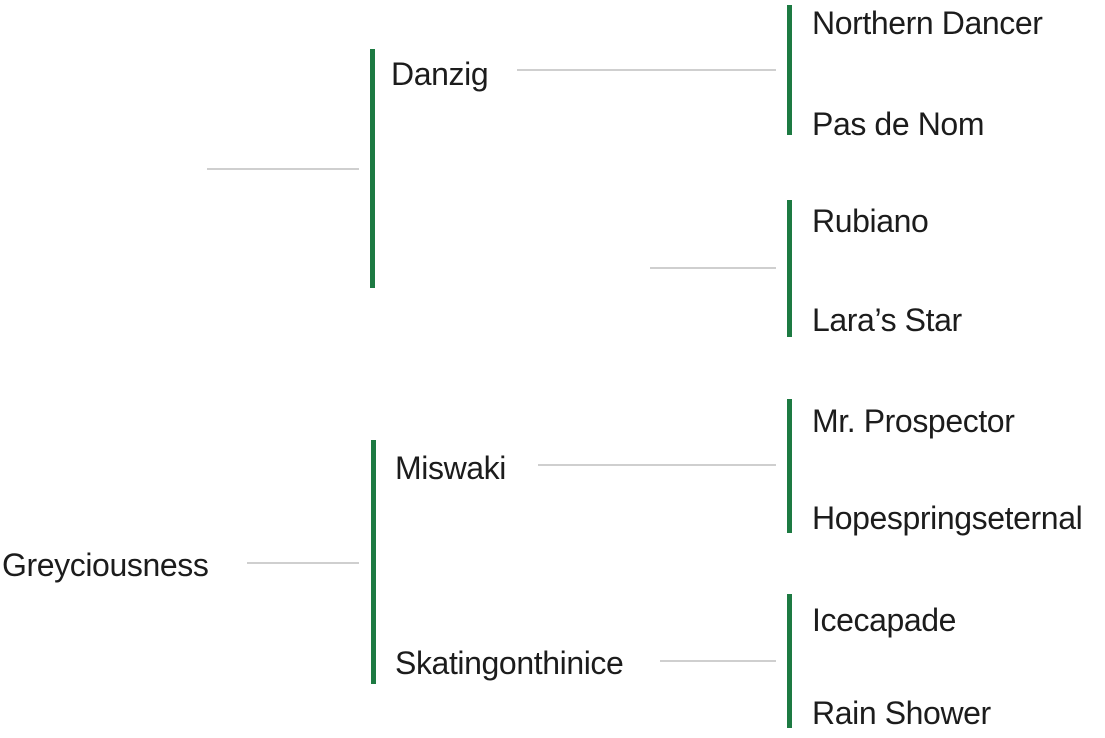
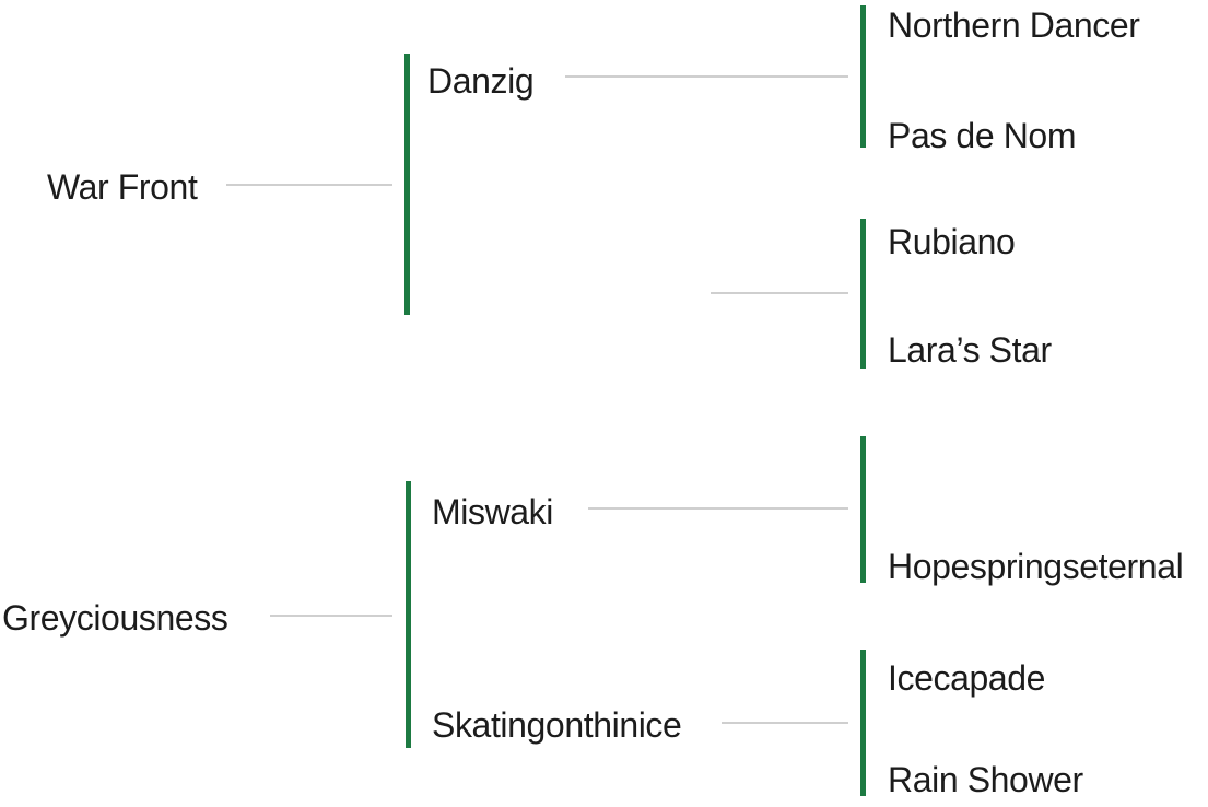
+ War Front
  Greyciousness
  Danzig
  Miswaki
  Skatingonthinice
  Northern Dancer
  Pas de Nom
  Rubiano
  Lara’s Star
- Mr. Prospector
  Hopespringseternal
  Icecapade
  Rain Shower
